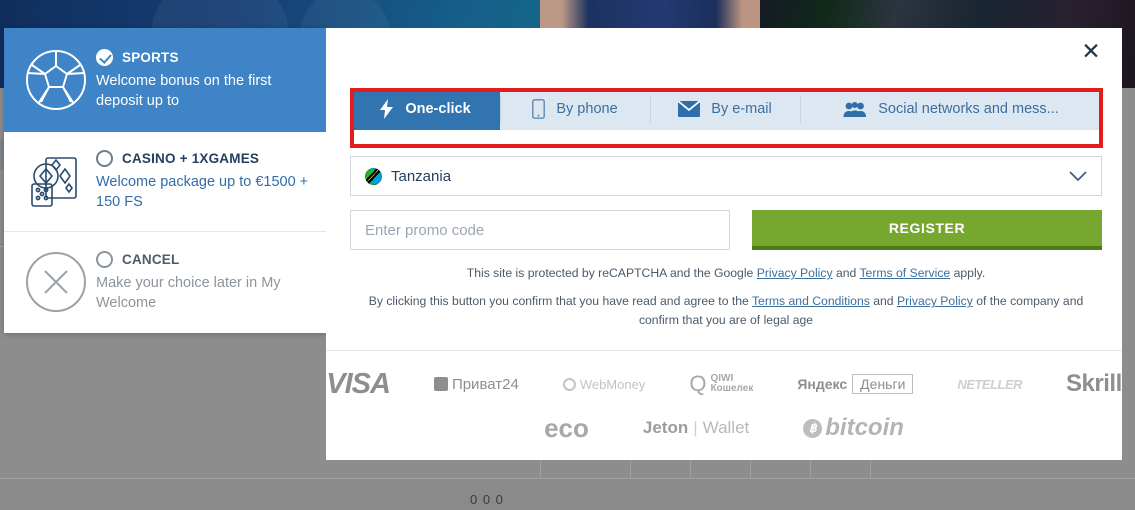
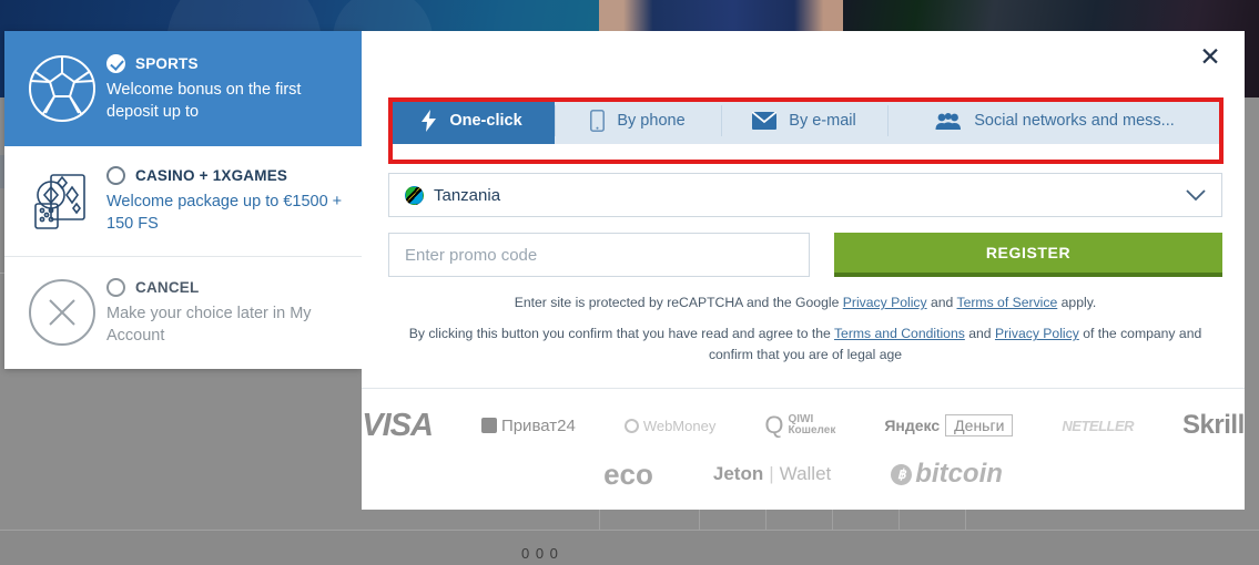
  0 0 0
  SPORTS
  Welcome bonus on the first deposit up to
  CASINO + 1XGAMES
  Welcome package up to €1500 + 150 FS
  CANCEL
- Make your choice later in My Welcome
+ Make your choice later in My Account
  ✕
  One-click
  By phone
  By e-mail
  Social networks and mess...
  Tanzania
  Enter promo code
  REGISTER
- This site is protected by reCAPTCHA and the Google Privacy Policy and Terms of Service apply.
+ Enter site is protected by reCAPTCHA and the Google Privacy Policy and Terms of Service apply.
  By clicking this button you confirm that you have read and agree to the Terms and Conditions and Privacy Policy of the company and confirm that you are of legal age
  VISA
  Приват24
  WebMoney
  Q
  QIWI
  Кошелек
  Яндекс
  Деньги
  NETELLER
  Skrill
  eco
  Jeton
  |
  Wallet
  ฿
  bitcoin
